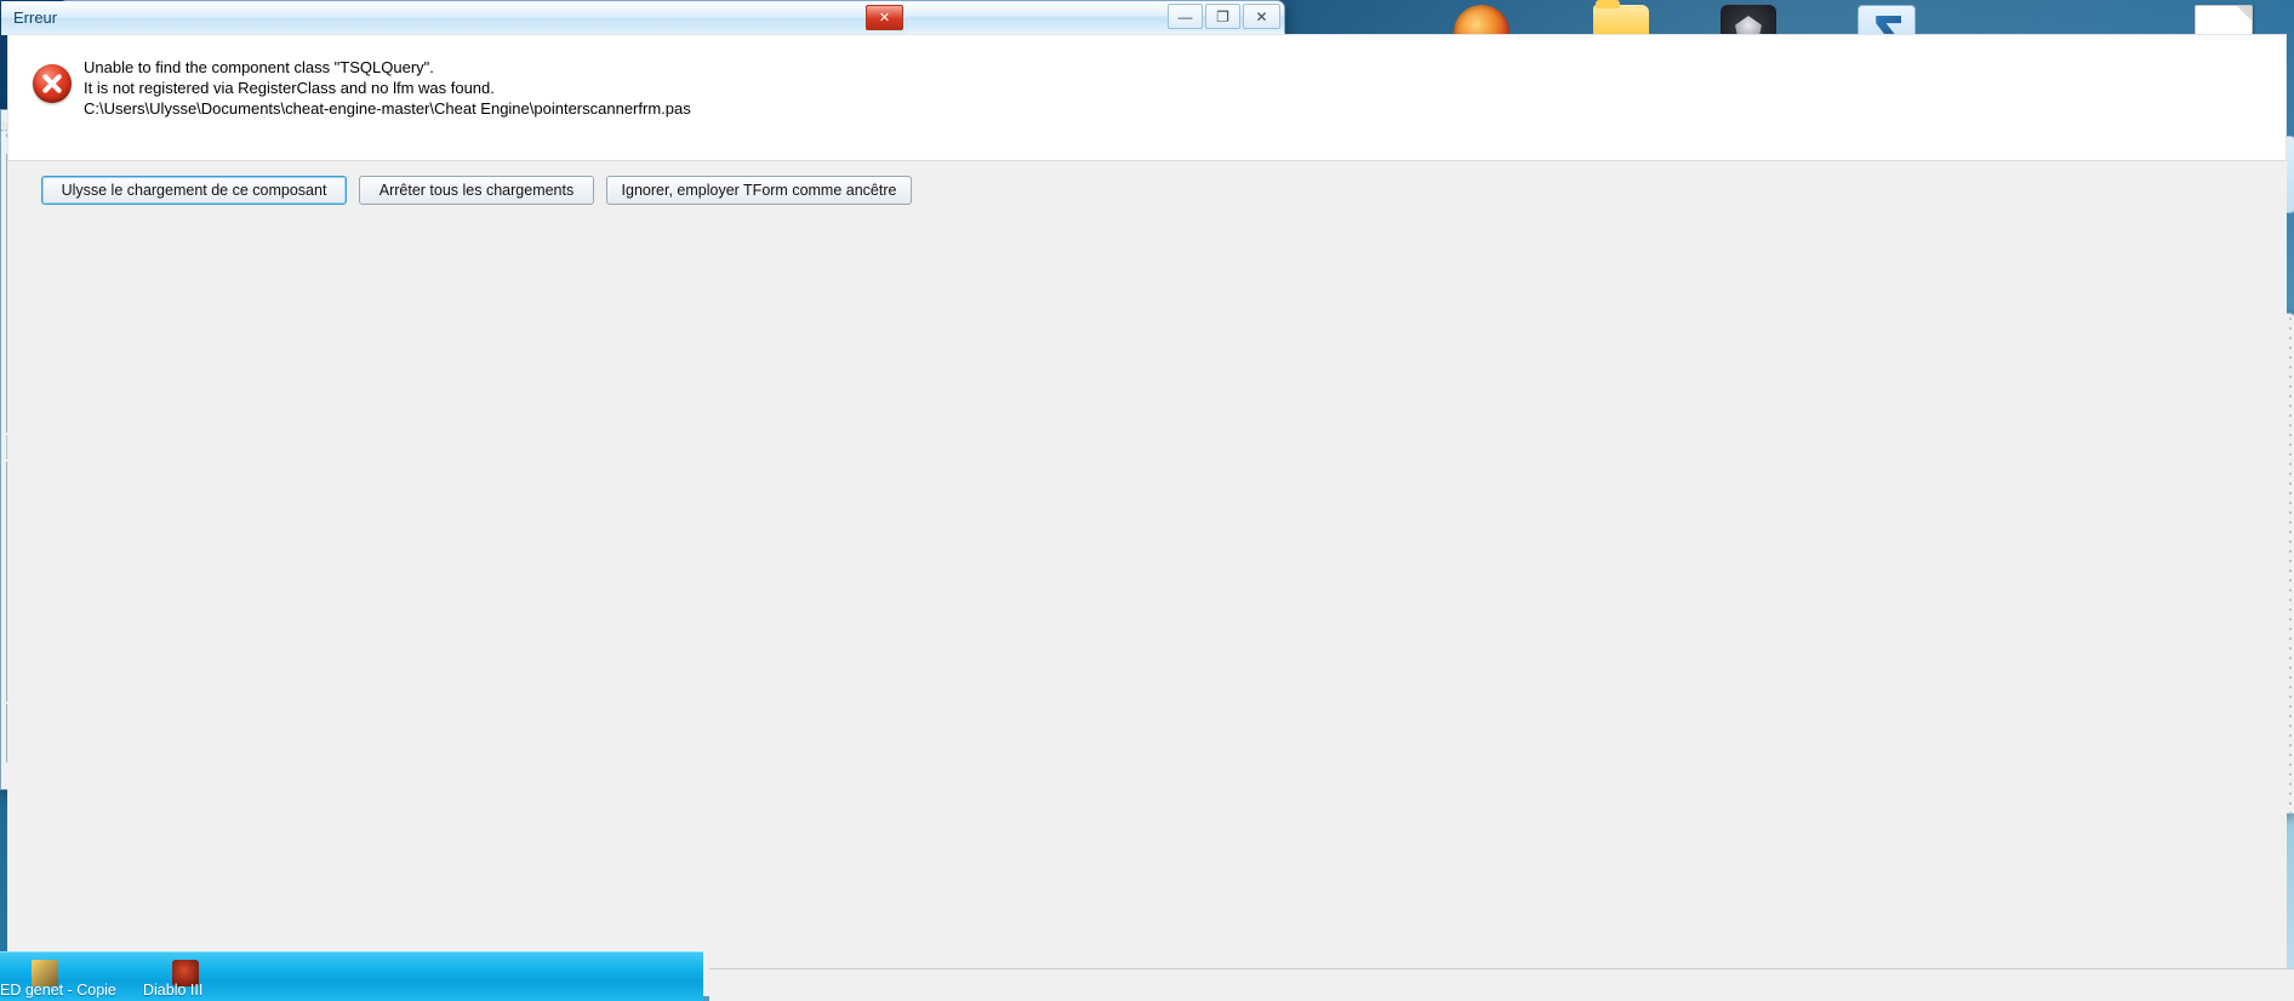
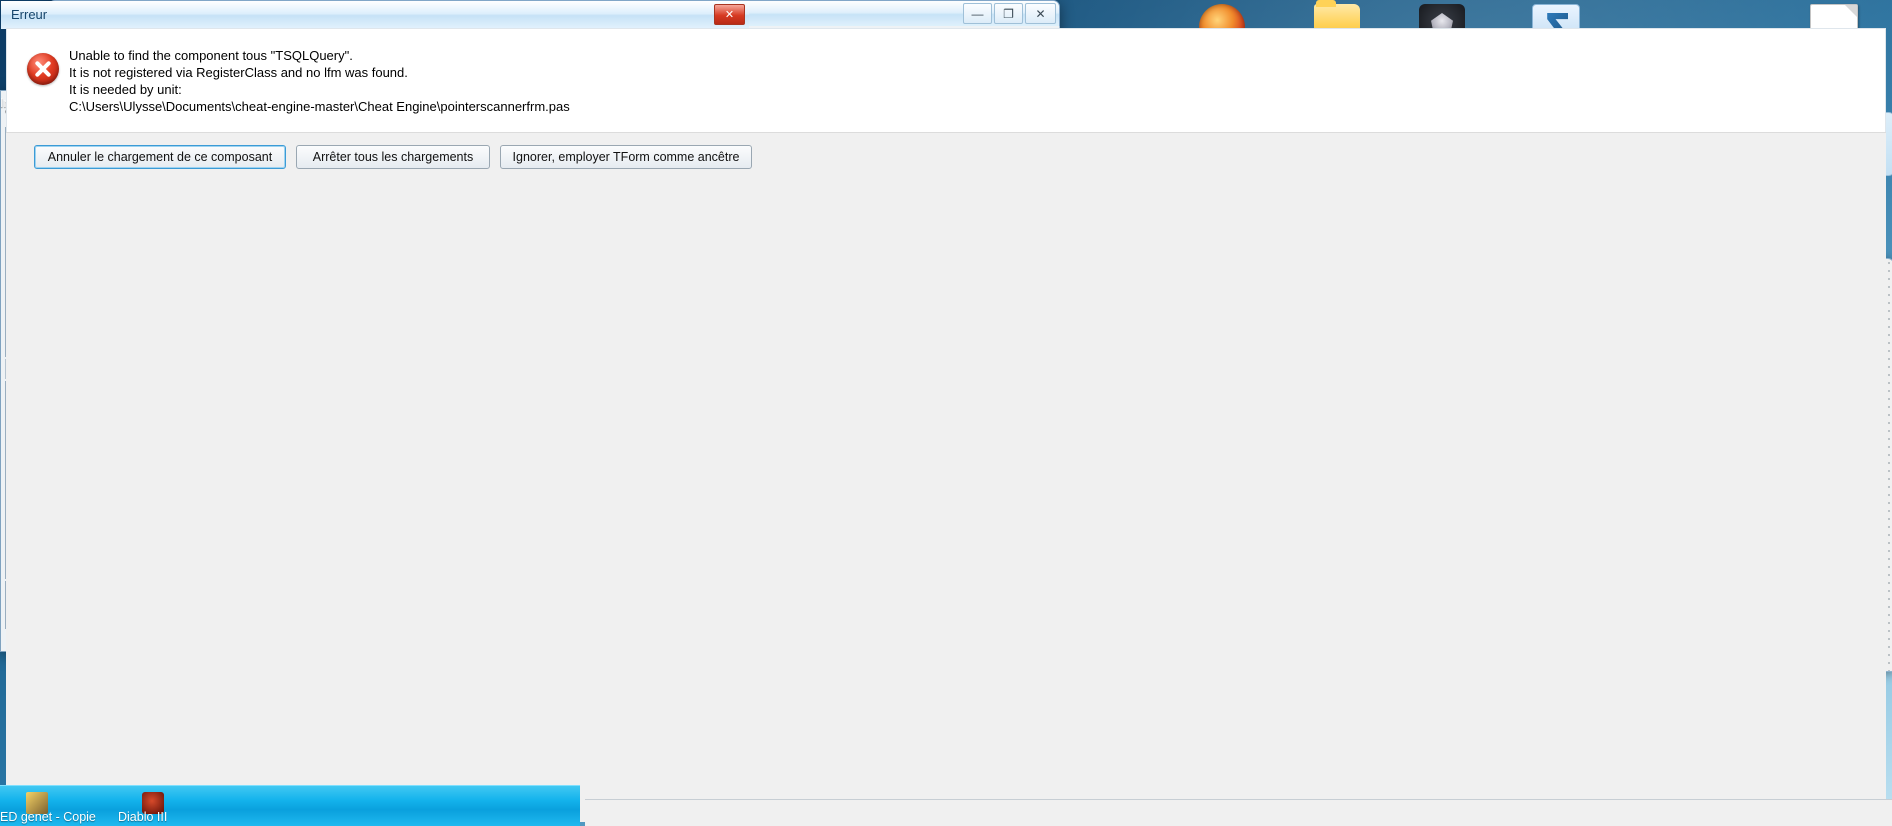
  —
  ❐
  ✕
  Erreur
  ✕
- Unable to find the component class "TSQLQuery".
+ Unable to find the component tous "TSQLQuery".
  It is not registered via RegisterClass and no lfm was found.
+ It is needed by unit:
  C:\Users\Ulysse\Documents\cheat-engine-master\Cheat Engine\pointerscannerfrm.pas
- Ulysse le chargement de ce composant
+ Annuler le chargement de ce composant
  Arrêter tous les chargements
  Ignorer, employer TForm comme ancêtre
  ED genet - Copie
  Diablo III
